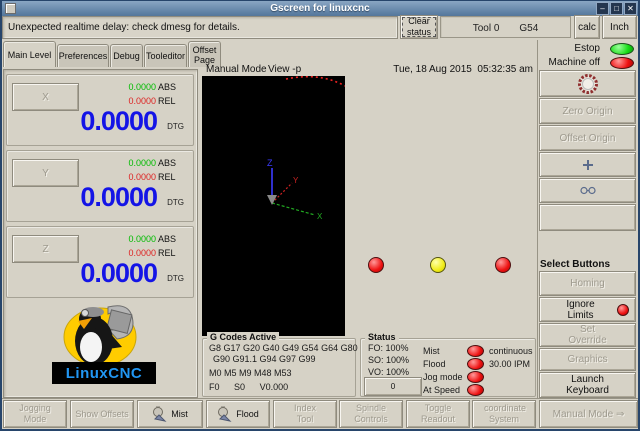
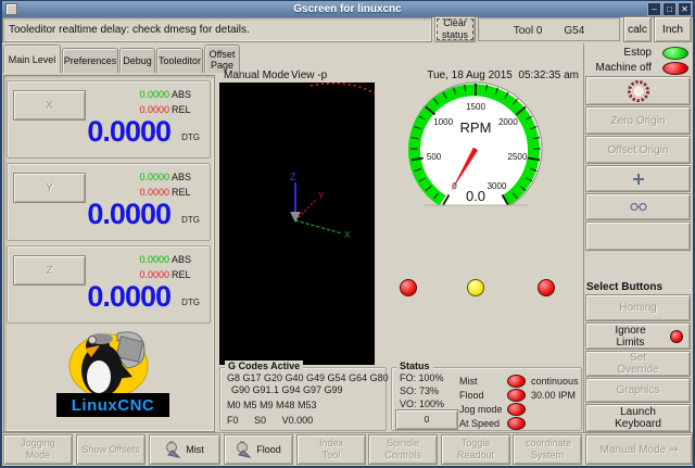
  Gscreen for linuxcnc
  –
  □
  ✕
- Unexpected realtime delay: check dmesg for details.
+ Tooleditor realtime delay: check dmesg for details.
  Clear status
  Tool 0
  G54
  calc
  Inch
  Main Level
  Preferences
  Debug
  Tooleditor
  Offset Page
  Estop
  Machine off
  X
  0.0000
  ABS
  0.0000
  REL
  0.0000
  DTG
  Y
  0.0000
  ABS
  0.0000
  REL
  0.0000
  DTG
  Z
  0.0000
  ABS
  0.0000
  REL
  0.0000
  DTG
  LinuxCNC
  Manual Mode
  View -p
  Tue, 18 Aug 2015 05:32:35 am
  Z
  Y
  X
+ 500
+ 1000
+ 1500
+ 2000
+ 2500
+ 3000
+ RPM
+ 0.0
  G Codes Active
  G8 G17 G20 G40 G49 G54 G64 G80
  G90 G91.1 G94 G97 G99
  M0 M5 M9 M48 M53
  F0 S0 V0.000
  Status
  FO: 100%
- SO: 100%
+ SO: 73%
  VO: 100%
  0
  Mist
  continuous
  Flood
  30.00 IPM
  Jog mode
  At Speed
  Zero Origin
  Offset Origin
  Select Buttons
  Homing
  Ignore Limits
  Set Override
  Graphics
  Launch Keyboard
  Jogging Mode
  Show Offsets
  Mist
  Flood
  Index Tool
  Spindle Controls
  Toggle Readout
  coordinate System
  Manual Mode ⇒
